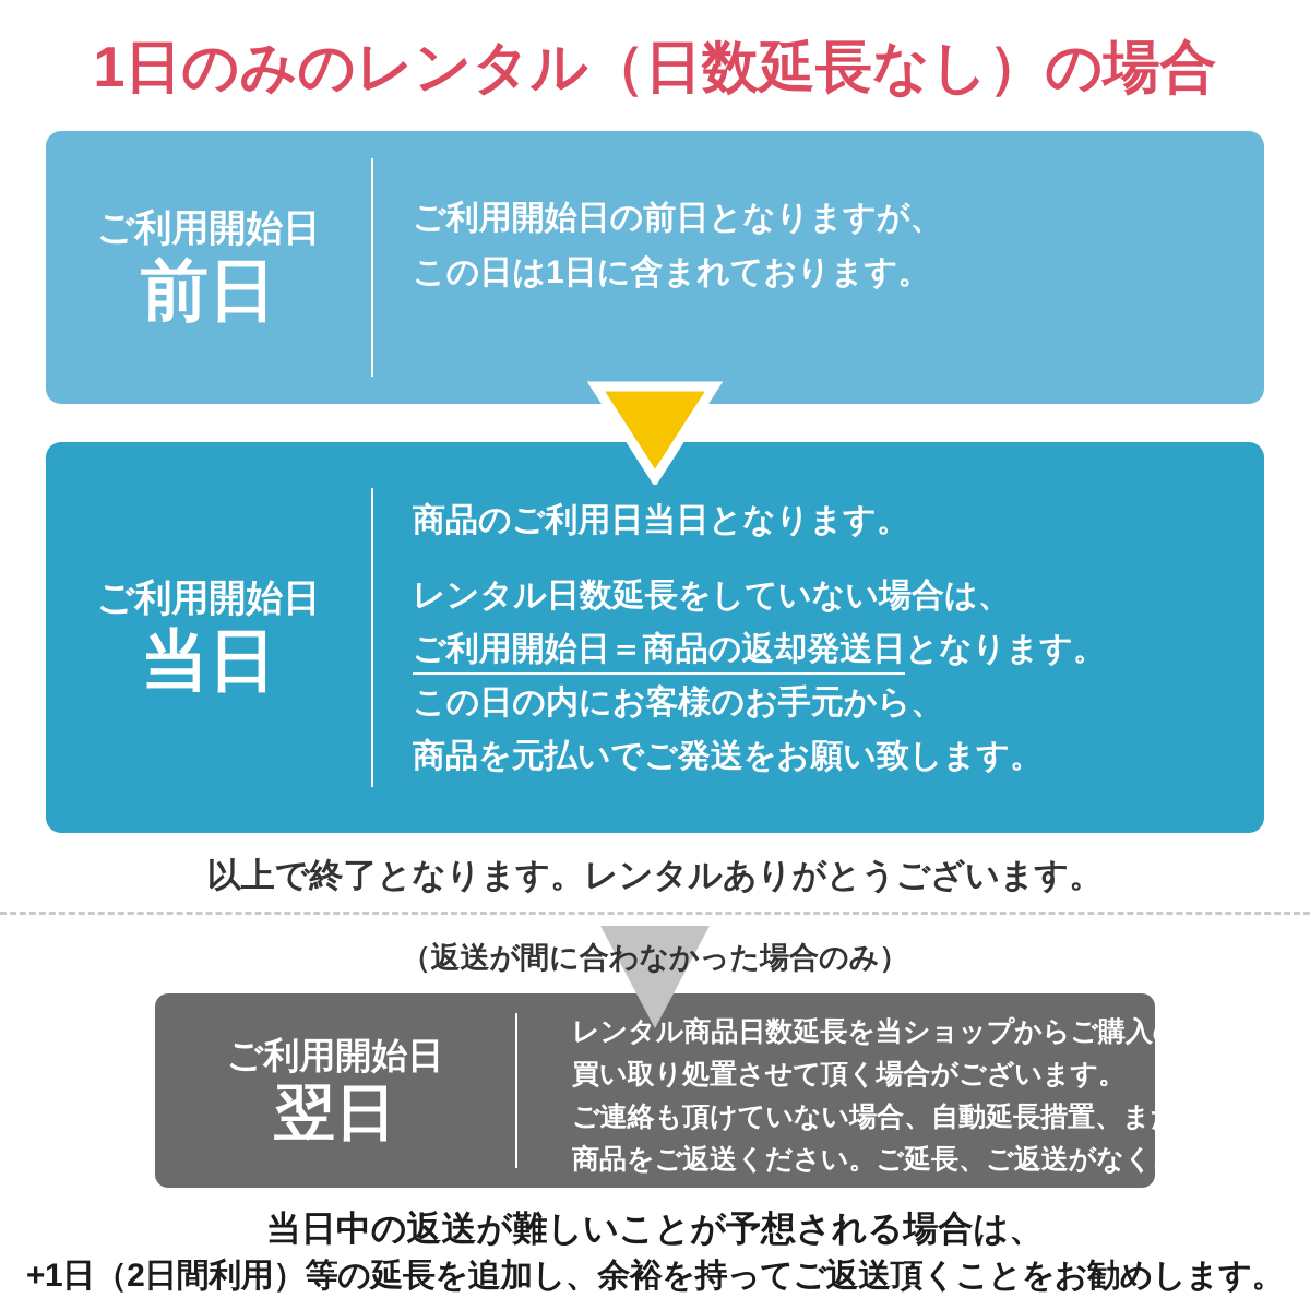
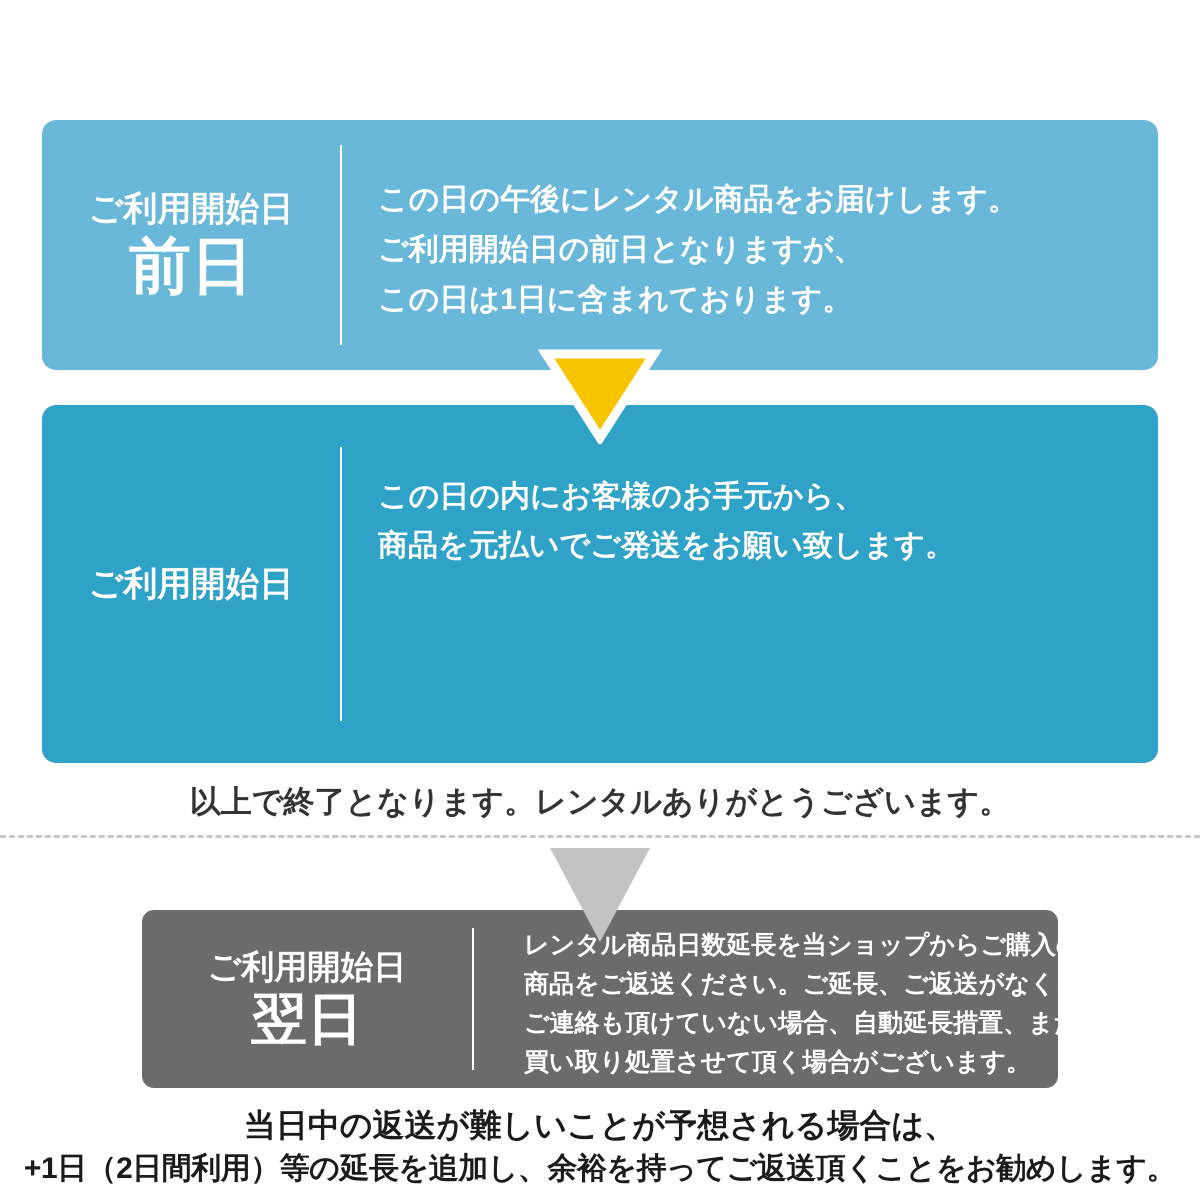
- 1日のみのレンタル（日数延長なし）の場合
  ご利用開始日
  前日
+ この日の午後にレンタル商品をお届けします。
  ご利用開始日の前日となりますが、
  この日は1日に含まれております。
  ご利用開始日
- 当日
- 商品のご利用日当日となります。
- レンタル日数延長をしていない場合は、
- ご利用開始日＝商品の返却発送日となります。
  この日の内にお客様のお手元から、
  商品を元払いでご発送をお願い致します。
  以上で終了となります。レンタルありがとうございます。
- （返送が間に合わなかった場合のみ）
  ご利用開始日
  翌日
  レンタル商品日数延長を当ショップからご購入の上、
- 買い取り処置させて頂く場合がございます。
+ 商品をご返送ください。ご延長、ご返送がなく、
  ご連絡も頂けていない場合、自動延長措置、または
- 商品をご返送ください。ご延長、ご返送がなく、
+ 買い取り処置させて頂く場合がございます。
  当日中の返送が難しいことが予想される場合は、
  +1日（2日間利用）等の延長を追加し、余裕を持ってご返送頂くことをお勧めします。
